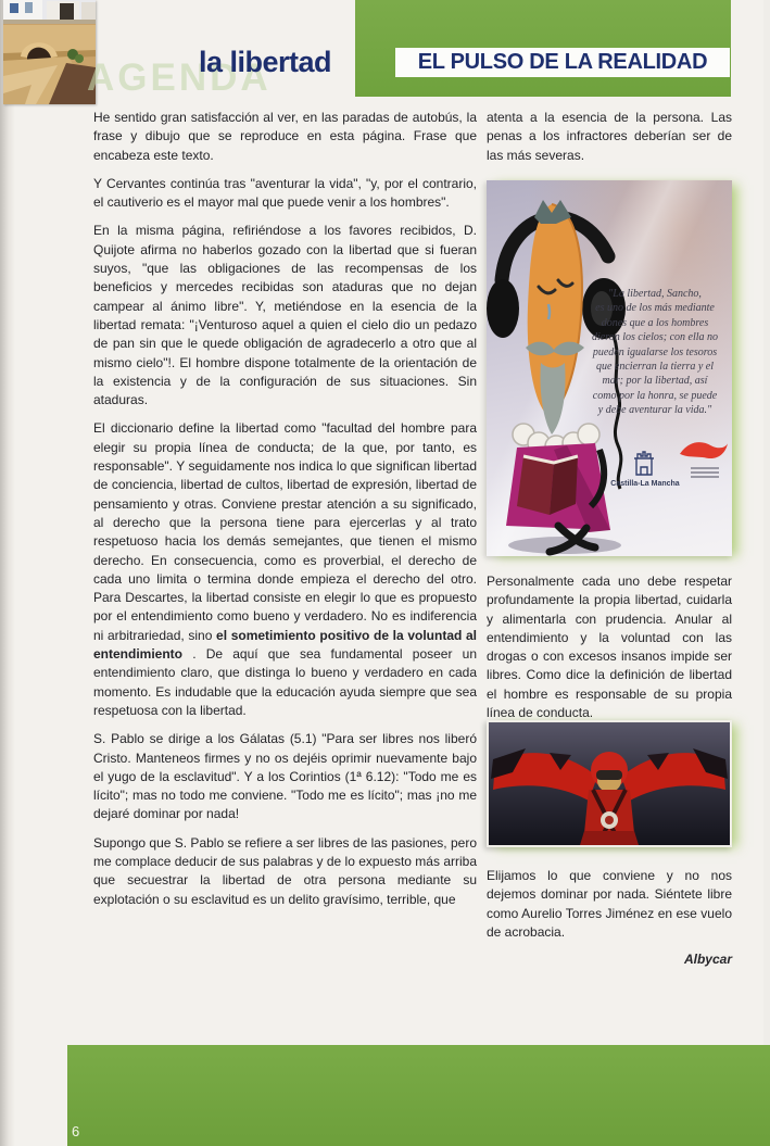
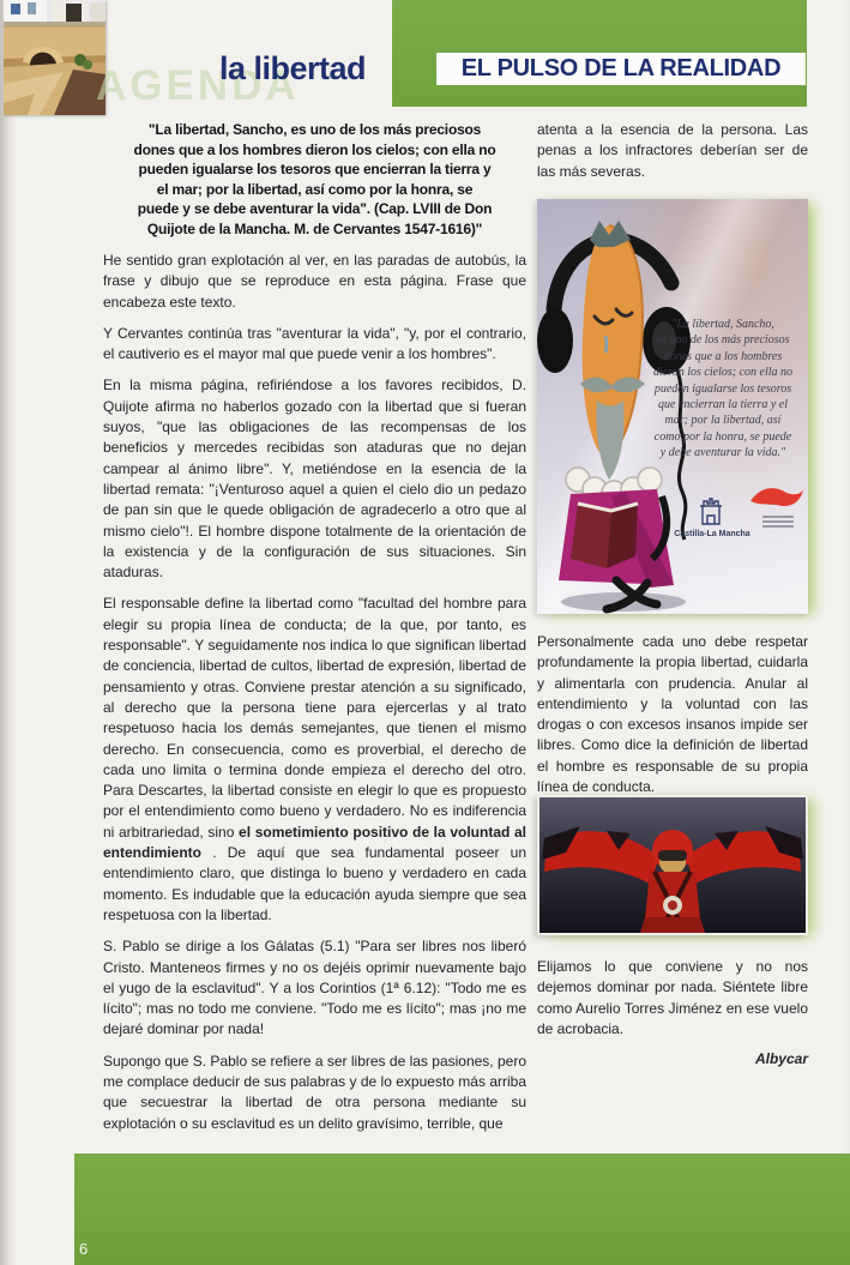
  AGENDA
  la libertad
  EL PULSO DE LA REALIDAD
+ "La libertad, Sancho, es uno de los más preciosos
+ dones que a los hombres dieron los cielos; con ella no
+ pueden igualarse los tesoros que encierran la tierra y
+ el mar; por la libertad, así como por la honra, se
+ puede y se debe aventurar la vida". (Cap. LVIII de Don
+ Quijote de la Mancha. M. de Cervantes 1547-1616)"
- He sentido gran satisfacción al ver, en las paradas de autobús, la frase y dibujo que se reproduce en esta página. Frase que encabeza este texto.
+ He sentido gran explotación al ver, en las paradas de autobús, la frase y dibujo que se reproduce en esta página. Frase que encabeza este texto.
  Y Cervantes continúa tras "aventurar la vida", "y, por el contrario, el cautiverio es el mayor mal que puede venir a los hombres".
  En la misma página, refiriéndose a los favores recibidos, D. Quijote afirma no haberlos gozado con la libertad que si fueran suyos, "que las obligaciones de las recompensas de los beneficios y mercedes recibidas son ataduras que no dejan campear al ánimo libre". Y, metiéndose en la esencia de la libertad remata: "¡Venturoso aquel a quien el cielo dio un pedazo de pan sin que le quede obligación de agradecerlo a otro que al mismo cielo"!. El hombre dispone totalmente de la orientación de la existencia y de la configuración de sus situaciones. Sin ataduras.
- El diccionario define la libertad como "facultad del hombre para elegir su propia línea de conducta; de la que, por tanto, es responsable". Y seguidamente nos indica lo que significan libertad de conciencia, libertad de cultos, libertad de expresión, libertad de pensamiento y otras. Conviene prestar atención a su significado, al derecho que la persona tiene para ejercerlas y al trato respetuoso hacia los demás semejantes, que tienen el mismo derecho. En consecuencia, como es proverbial, el derecho de cada uno limita o termina donde empieza el derecho del otro. Para Descartes, la libertad consiste en elegir lo que es propuesto por el entendimiento como bueno y verdadero. No es indiferencia ni arbitrariedad, sino el sometimiento positivo de la voluntad al entendimiento . De aquí que sea fundamental poseer un entendimiento claro, que distinga lo bueno y verdadero en cada momento. Es indudable que la educación ayuda siempre que sea respetuosa con la libertad.
+ El responsable define la libertad como "facultad del hombre para elegir su propia línea de conducta; de la que, por tanto, es responsable". Y seguidamente nos indica lo que significan libertad de conciencia, libertad de cultos, libertad de expresión, libertad de pensamiento y otras. Conviene prestar atención a su significado, al derecho que la persona tiene para ejercerlas y al trato respetuoso hacia los demás semejantes, que tienen el mismo derecho. En consecuencia, como es proverbial, el derecho de cada uno limita o termina donde empieza el derecho del otro. Para Descartes, la libertad consiste en elegir lo que es propuesto por el entendimiento como bueno y verdadero. No es indiferencia ni arbitrariedad, sino el sometimiento positivo de la voluntad al entendimiento . De aquí que sea fundamental poseer un entendimiento claro, que distinga lo bueno y verdadero en cada momento. Es indudable que la educación ayuda siempre que sea respetuosa con la libertad.
  S. Pablo se dirige a los Gálatas (5.1) "Para ser libres nos liberó Cristo. Manteneos firmes y no os dejéis oprimir nuevamente bajo el yugo de la esclavitud". Y a los Corintios (1ª 6.12): "Todo me es lícito"; mas no todo me conviene. "Todo me es lícito"; mas ¡no me dejaré dominar por nada!
  Supongo que S. Pablo se refiere a ser libres de las pasiones, pero me complace deducir de sus palabras y de lo expuesto más arriba que secuestrar la libertad de otra persona mediante su explotación o su esclavitud es un delito gravísimo, terrible, que
  atenta a la esencia de la persona. Las penas a los infractores deberían ser de las más severas.
  "La libertad, Sancho,
- es uno de los más mediante
+ es uno de los más preciosos
  dones que a los hombres
  dieron los cielos; con ella no
  pueden igualarse los tesoros
  que encierran la tierra y el
  mar; por la libertad, así
  como por la honra, se puede
  y debe aventurar la vida."
  Personalmente cada uno debe respetar profundamente la propia libertad, cuidarla y alimentarla con prudencia. Anular al entendimiento y la voluntad con las drogas o con excesos insanos impide ser libres. Como dice la definición de libertad el hombre es responsable de su propia línea de conducta.
  Elijamos lo que conviene y no nos dejemos dominar por nada. Siéntete libre como Aurelio Torres Jiménez en ese vuelo de acrobacia.
  Albycar
  6
